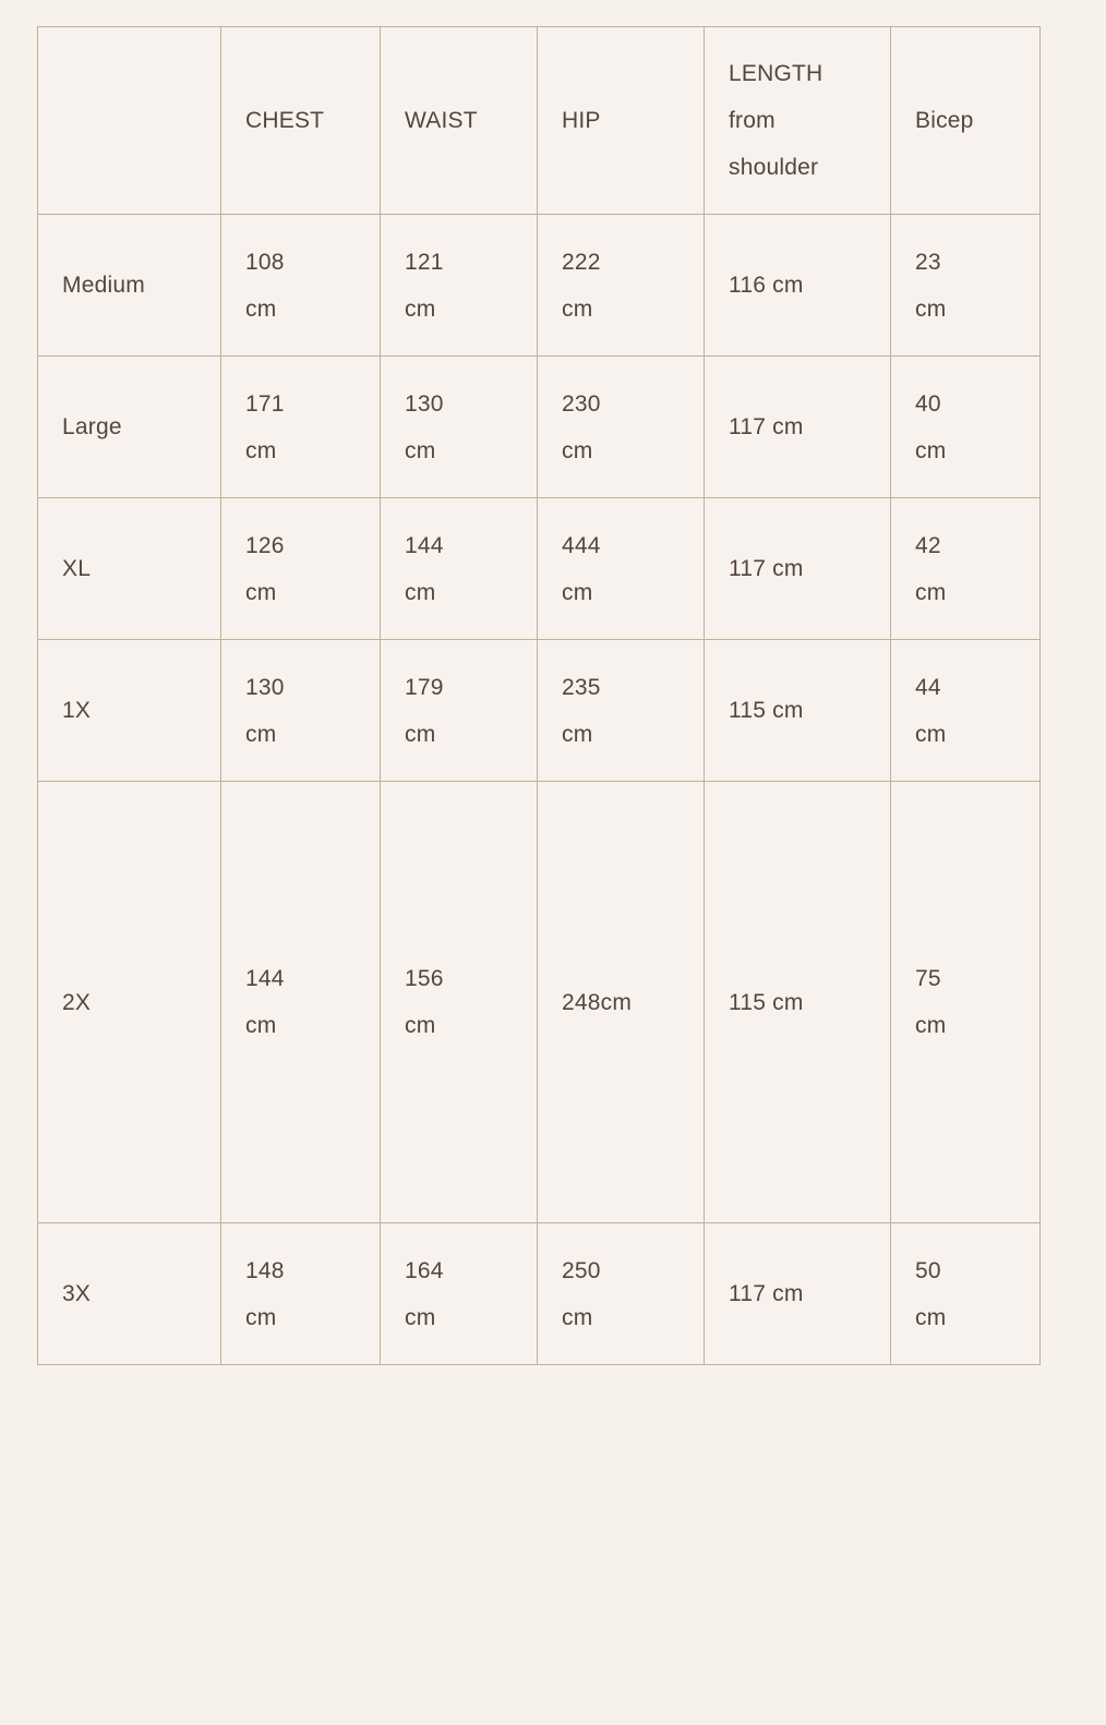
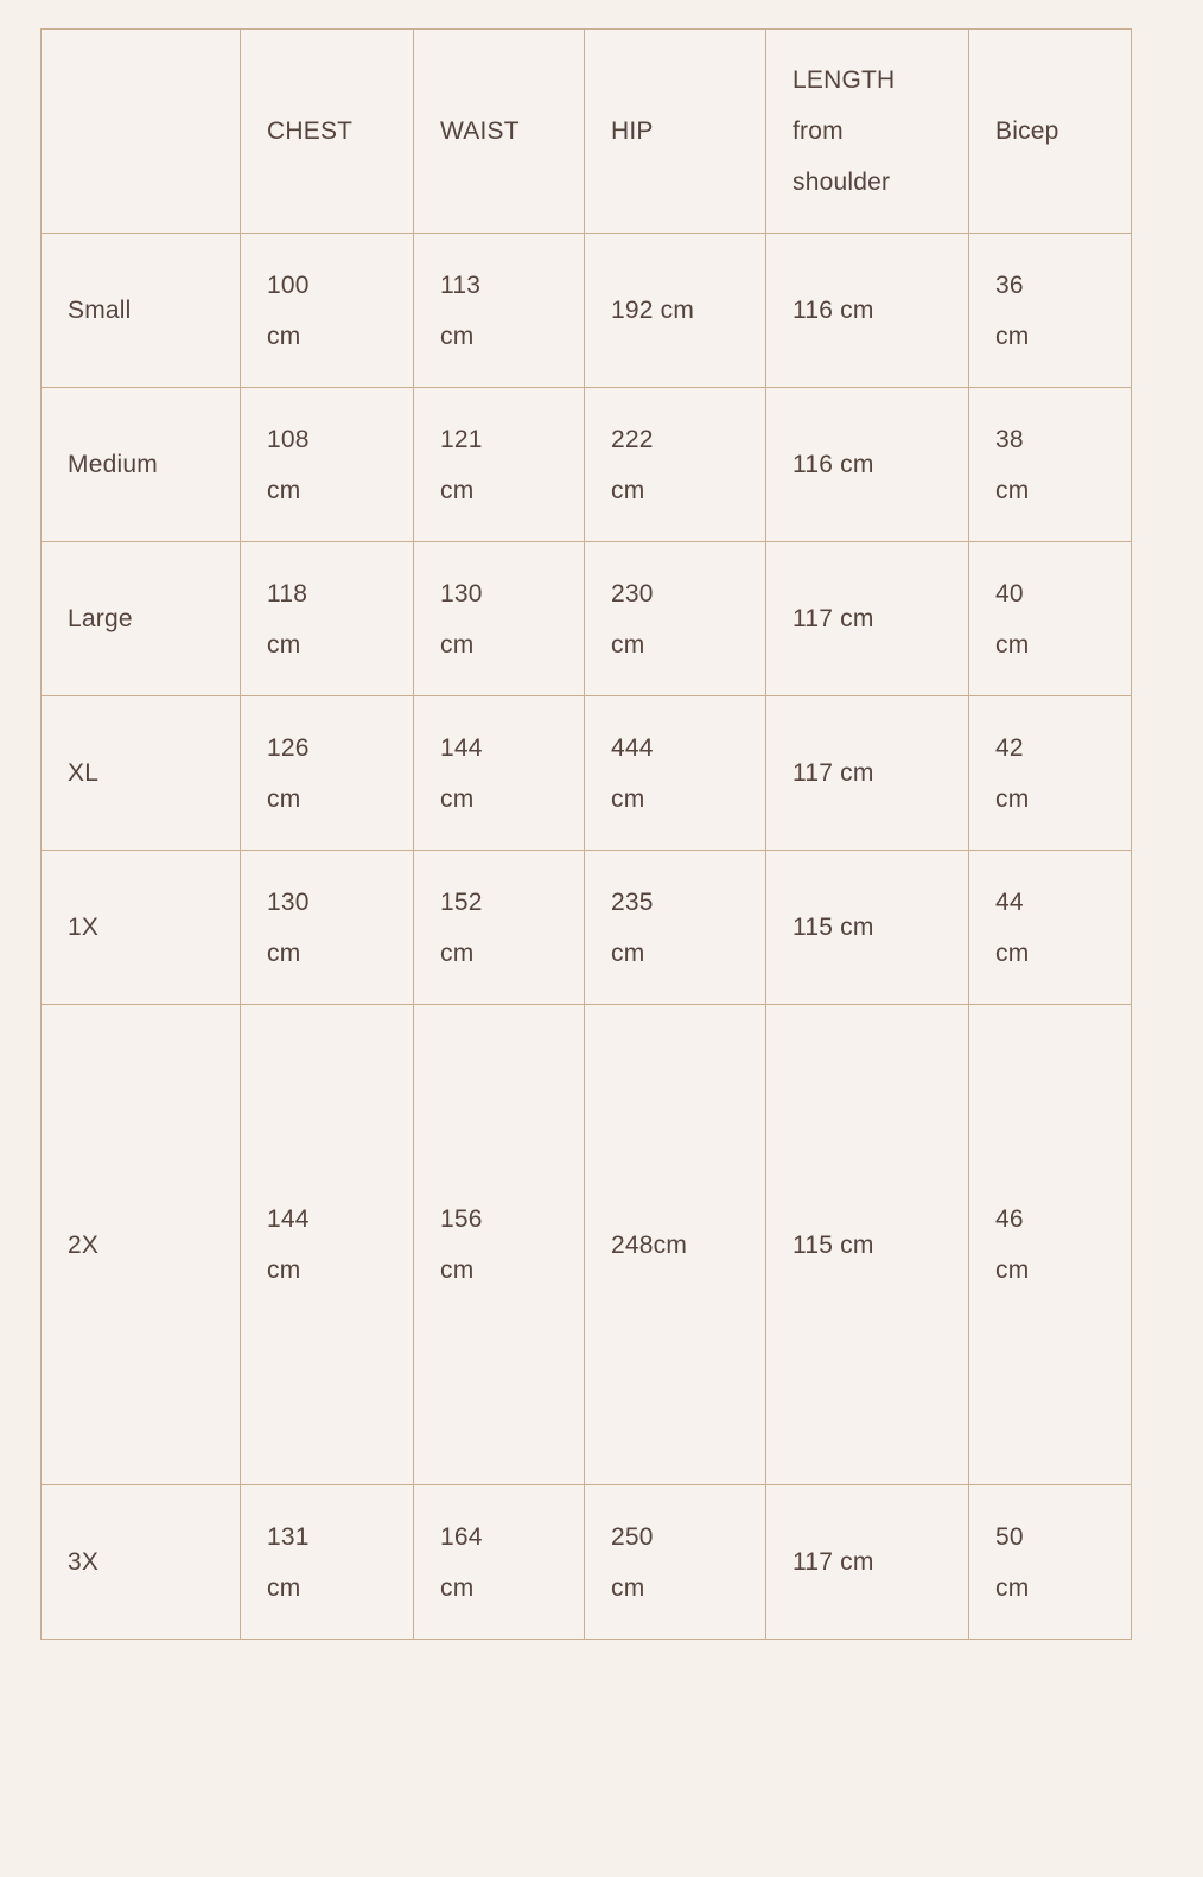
  	CHEST	WAIST	HIP	LENGTHfromshoulder	Bicep
+ Small	100cm	113cm	192 cm	116 cm	36cm
- Medium	108cm	121cm	222cm	116 cm	23cm
+ Medium	108cm	121cm	222cm	116 cm	38cm
- Large	171cm	130cm	230cm	117 cm	40cm
+ Large	118cm	130cm	230cm	117 cm	40cm
  XL	126cm	144cm	444cm	117 cm	42cm
- 1X	130cm	179cm	235cm	115 cm	44cm
+ 1X	130cm	152cm	235cm	115 cm	44cm
- 2X	144cm	156cm	248cm	115 cm	75cm
+ 2X	144cm	156cm	248cm	115 cm	46cm
- 3X	148cm	164cm	250cm	117 cm	50cm
+ 3X	131cm	164cm	250cm	117 cm	50cm
